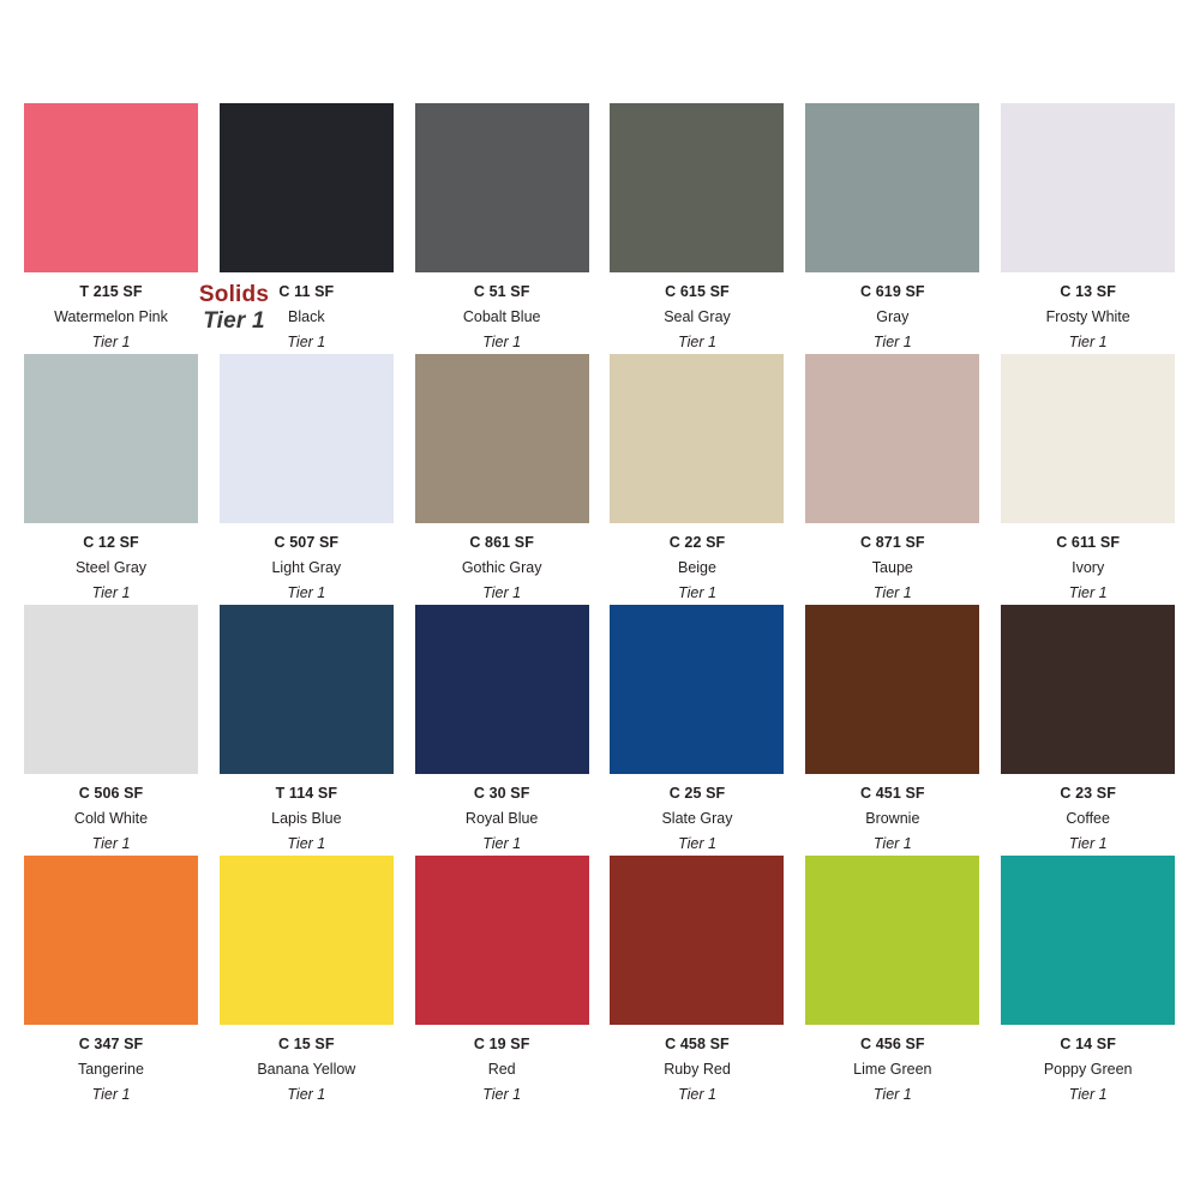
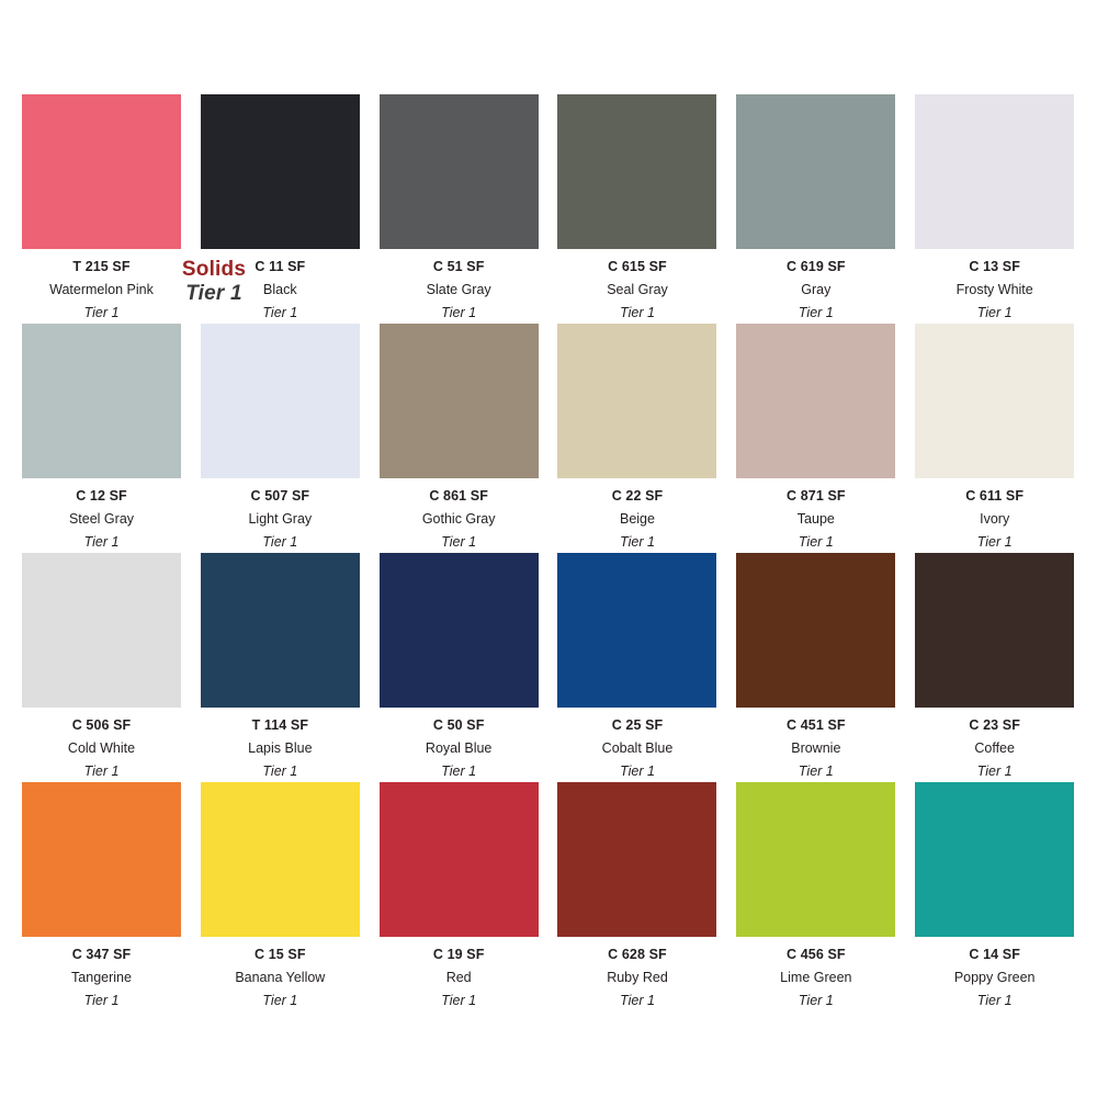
  T 215 SF
  Watermelon Pink
  Tier 1
  C 11 SF
  Black
  Tier 1
  C 51 SF
- Cobalt Blue
+ Slate Gray
  Tier 1
  C 615 SF
  Seal Gray
  Tier 1
  C 619 SF
  Gray
  Tier 1
  C 13 SF
  Frosty White
  Tier 1
  C 12 SF
  Steel Gray
  Tier 1
  C 507 SF
  Light Gray
  Tier 1
  C 861 SF
  Gothic Gray
  Tier 1
  C 22 SF
  Beige
  Tier 1
  C 871 SF
  Taupe
  Tier 1
  C 611 SF
  Ivory
  Tier 1
  C 506 SF
  Cold White
  Tier 1
  T 114 SF
  Lapis Blue
  Tier 1
- C 30 SF
+ C 50 SF
  Royal Blue
  Tier 1
  C 25 SF
- Slate Gray
+ Cobalt Blue
  Tier 1
  C 451 SF
  Brownie
  Tier 1
  C 23 SF
  Coffee
  Tier 1
  C 347 SF
  Tangerine
  Tier 1
  C 15 SF
  Banana Yellow
  Tier 1
  C 19 SF
  Red
  Tier 1
- C 458 SF
+ C 628 SF
  Ruby Red
  Tier 1
  C 456 SF
  Lime Green
  Tier 1
  C 14 SF
  Poppy Green
  Tier 1
  Solids
  Tier 1
